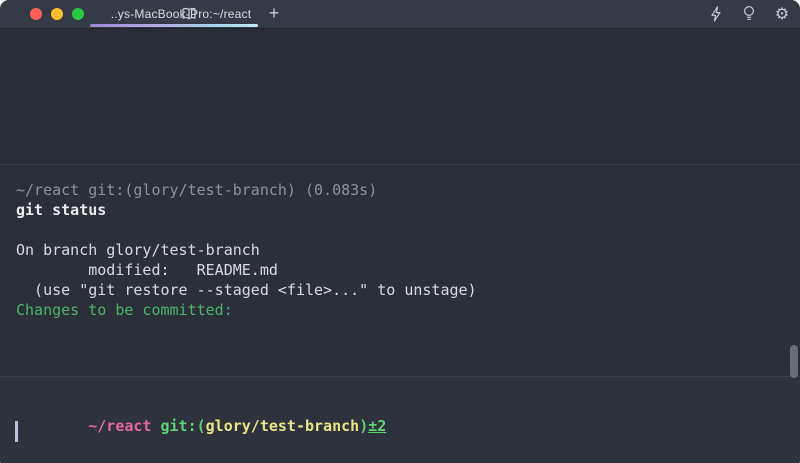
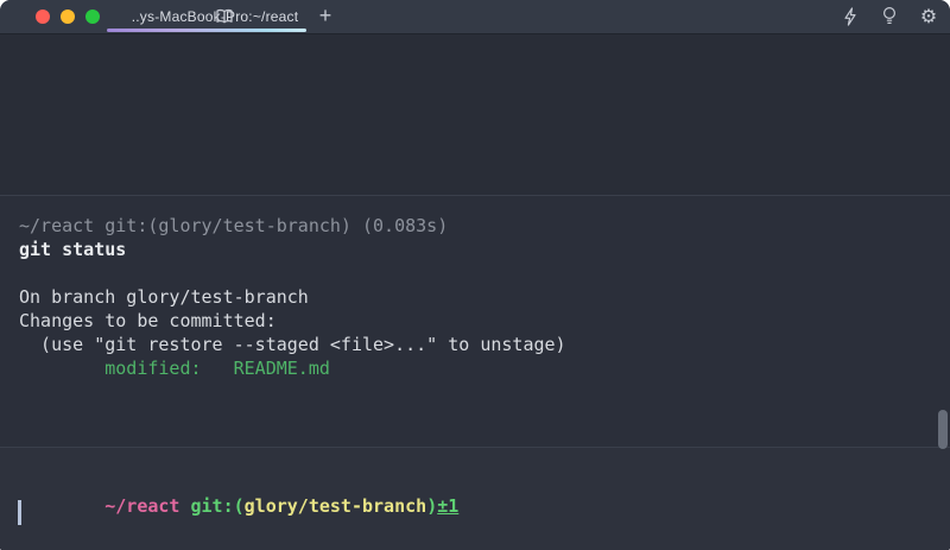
  ..ys-MacBoo-Pro:~/react
  +
  ⚙
  ~/react git:(glory/test-branch) (0.083s)
  git status
  On branch glory/test-branch
- modified: README.md
+ Changes to be committed:
  (use "git restore --staged <file>..." to unstage)
- Changes to be committed:
+ modified: README.md
- ~/react git:(glory/test-branch)±2
+ ~/react git:(glory/test-branch)±1
